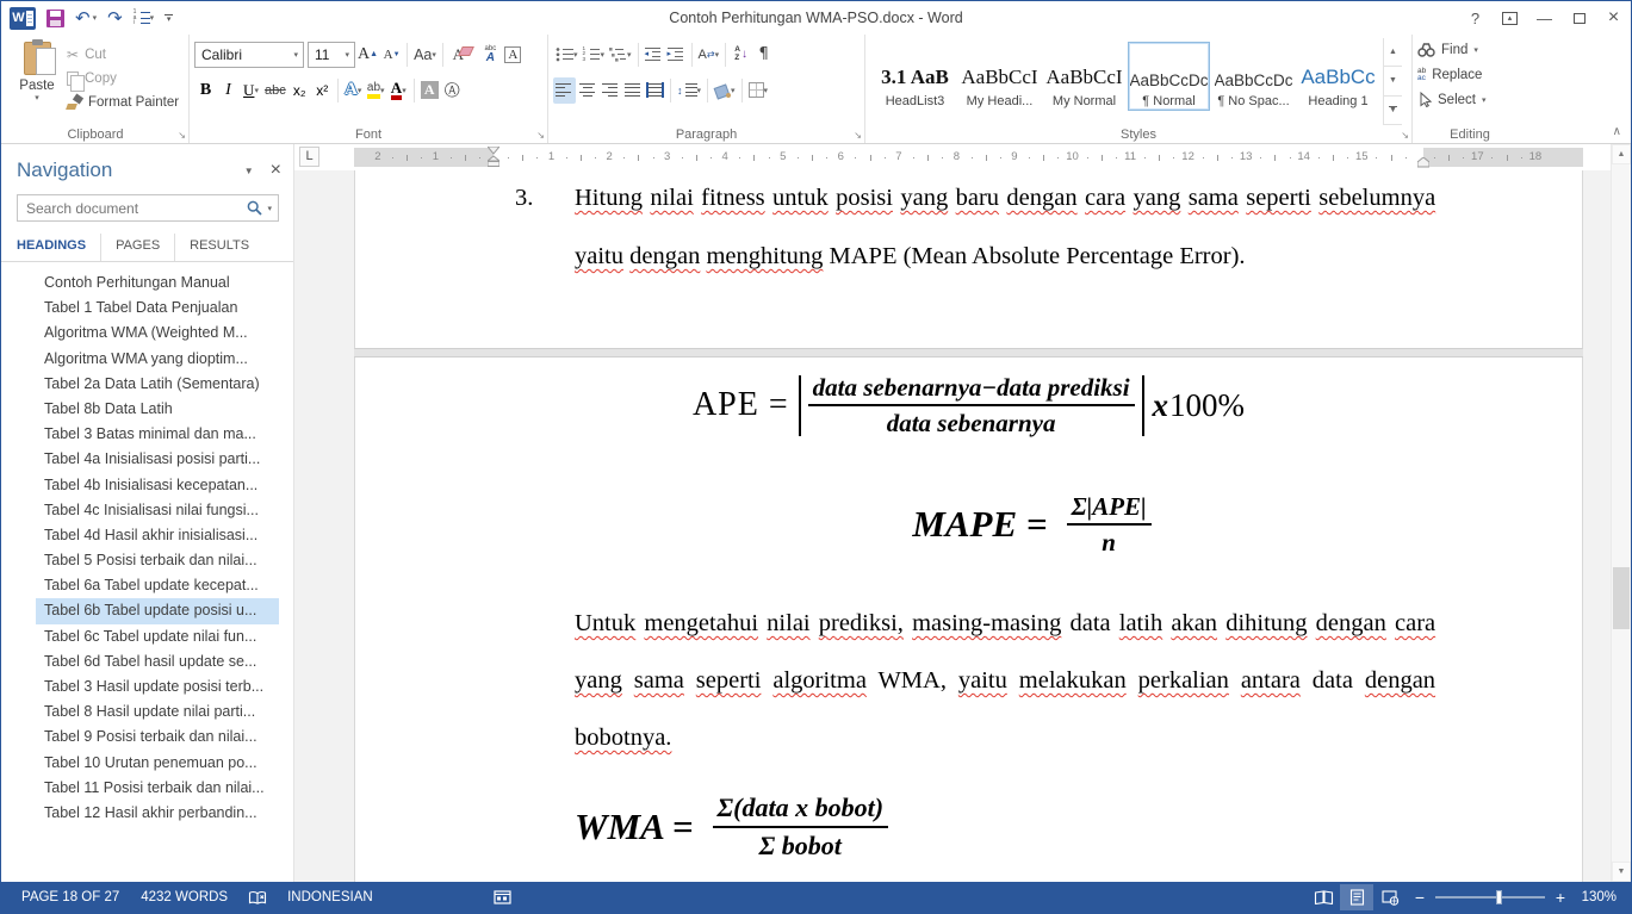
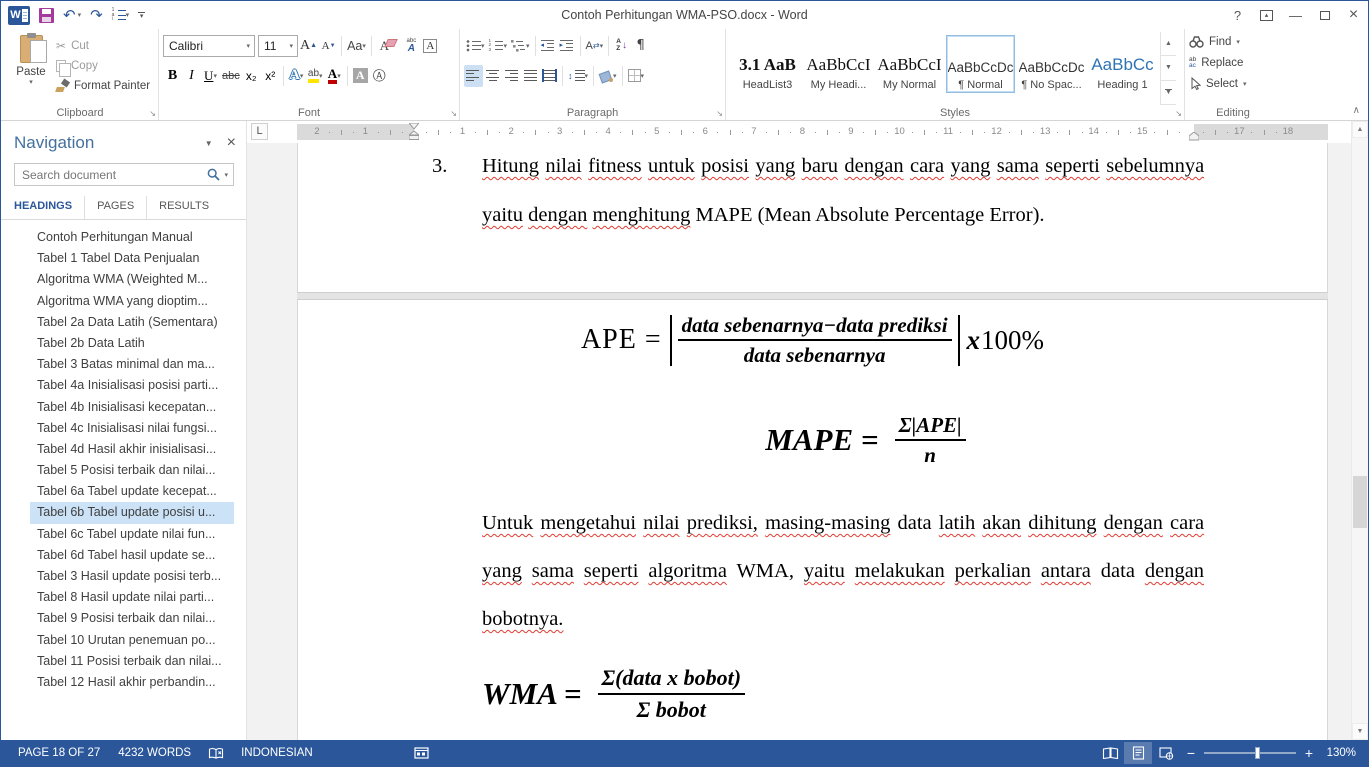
  W
  ↶
  ↷
  Contoh Perhitungan WMA-PSO.docx - Word
  ?
  —
  ×
  Paste
  ✂
  Cut
  Copy
  Format Painter
  Clipboard
  ↘
  Calibri
  11
  A
  A
  Aa
  A
  A
  A
  B
  I
  U
  abc
  x₂
  x²
  A
  ab
  A
  A
  Ⓐ
  Font
  ↘
  A
  ⇄
  ↓
  ¶
  ↕
  Paragraph
  ↘
  3.1 AaB
  HeadList3
  AaBbCcI
  My Headi...
  AaBbCcI
  My Normal
  AaBbCcDc
  ¶ Normal
  AaBbCcDc
  ¶ No Spac...
  AaBbCc
  Heading 1
  Styles
  ↘
  Find
  Replace
  Select
  Editing
  ∧
  Navigation
  ▼
  ×
  Search document
  HEADINGS
  PAGES
  RESULTS
  Contoh Perhitungan Manual
  Tabel 1 Tabel Data Penjualan
  Algoritma WMA (Weighted M...
  Algoritma WMA yang dioptim...
  Tabel 2a Data Latih (Sementara)
- Tabel 8b Data Latih
+ Tabel 2b Data Latih
  Tabel 3 Batas minimal dan ma...
  Tabel 4a Inisialisasi posisi parti...
  Tabel 4b Inisialisasi kecepatan...
  Tabel 4c Inisialisasi nilai fungsi...
  Tabel 4d Hasil akhir inisialisasi...
  Tabel 5 Posisi terbaik dan nilai...
  Tabel 6a Tabel update kecepat...
  Tabel 6b Tabel update posisi u...
  Tabel 6c Tabel update nilai fun...
  Tabel 6d Tabel hasil update se...
  Tabel 3 Hasil update posisi terb...
  Tabel 8 Hasil update nilai parti...
  Tabel 9 Posisi terbaik dan nilai...
  Tabel 10 Urutan penemuan po...
  Tabel 11 Posisi terbaik dan nilai...
  Tabel 12 Hasil akhir perbandin...
  L
  2
  1
  1
  2
  3
  4
  5
  6
  7
  8
  9
  10
  11
  12
  13
  14
  15
  17
  18
  3.
  Hitung nilai fitness untuk posisi yang baru dengan cara yang sama seperti sebelumnya
  yaitu dengan menghitung MAPE (Mean Absolute Percentage Error).
  APE =
  data sebenarnya−data prediksi
  data sebenarnya
  x100%
  MAPE =
  Σ|APE|
  n
  Untuk mengetahui nilai prediksi, masing-masing data latih akan dihitung dengan cara
  yang sama seperti algoritma WMA, yaitu melakukan perkalian antara data dengan
  bobotnya.
  WMA =
  Σ(data x bobot)
  Σ bobot
  PAGE 18 OF 27
  4232 WORDS
  INDONESIAN
  −
  +
  130%
